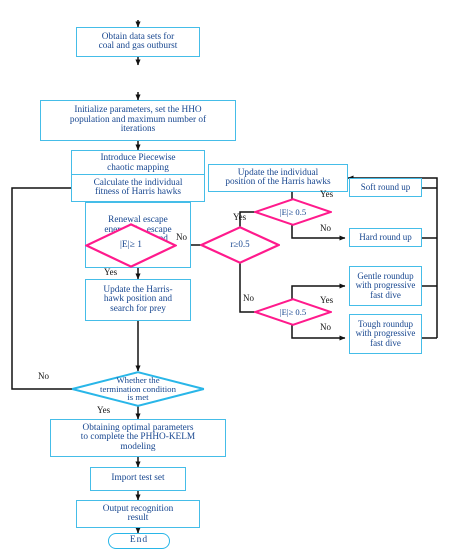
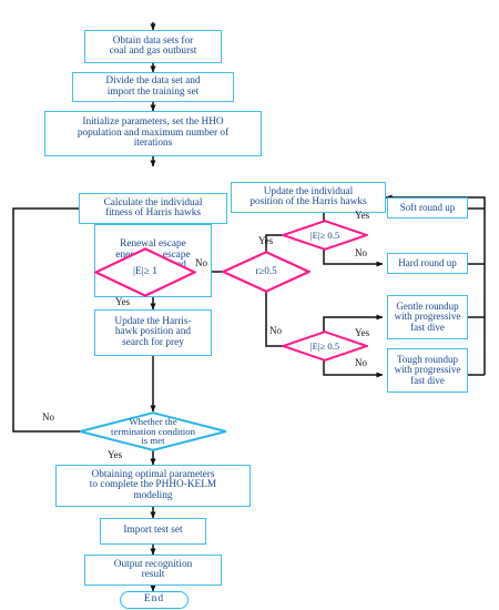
  Obtain data sets for
  coal and gas outburst
+ Divide the data set and
+ import the training set
  Initialize parameters, set the HHO
  population and maximum number of
  iterations
- Introduce Piecewise
- chaotic mapping
  Calculate the individual
  fitness of Harris hawks
  Update the individual
  position of the Harris hawks
  Renewal escape
  |E|≥ 1
  r≥0.5
  |E|≥ 0.5
  |E|≥ 0.5
  Soft round up
  Hard round up
  Gentle roundup
  with progressive
  fast dive
  Tough roundup
  with progressive
  fast dive
  Update the Harris-
  hawk position and
  search for prey
  Whether the
  termination condition
  is met
  Obtaining optimal parameters
  to complete the PHHO-KELM
  modeling
  Import test set
  Output recognition
  result
  End
  No
  Yes
  Yes
  No
  Yes
  No
  Yes
  No
  No
  Yes
